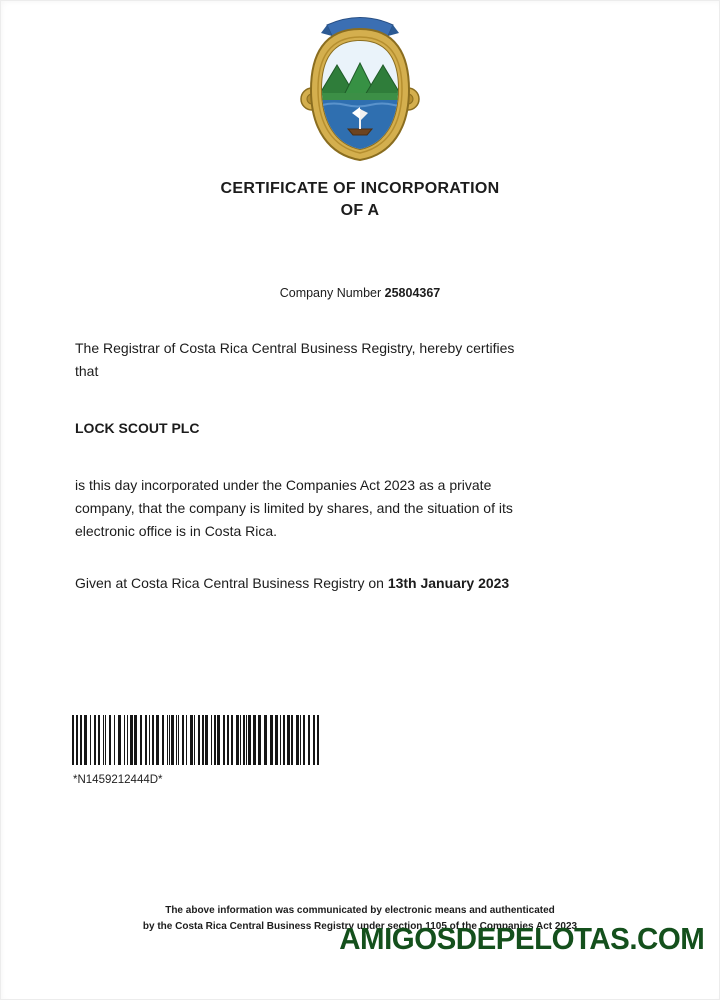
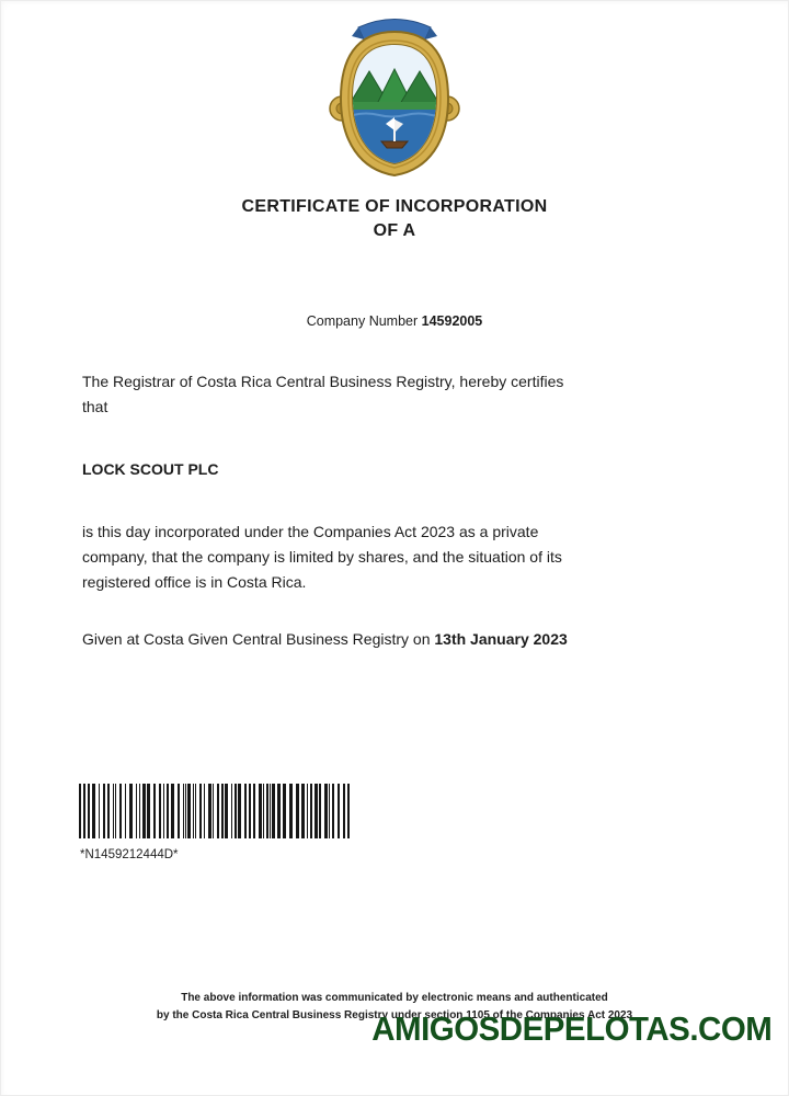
  CERTIFICATE OF INCORPORATION
  OF A
- Company Number 25804367
+ Company Number 14592005
  The Registrar of Costa Rica Central Business Registry, hereby certifies
  that
  LOCK SCOUT PLC
  is this day incorporated under the Companies Act 2023 as a private
  company, that the company is limited by shares, and the situation of its
- electronic office is in Costa Rica.
+ registered office is in Costa Rica.
- Given at Costa Rica Central Business Registry on 13th January 2023
+ Given at Costa Given Central Business Registry on 13th January 2023
  *N1459212444D*
  The above information was communicated by electronic means and authenticated
  by the Costa Rica Central Business Registry under section 1105 of the Companies Act 2023
  AMIGOSDEPELOTAS.COM
